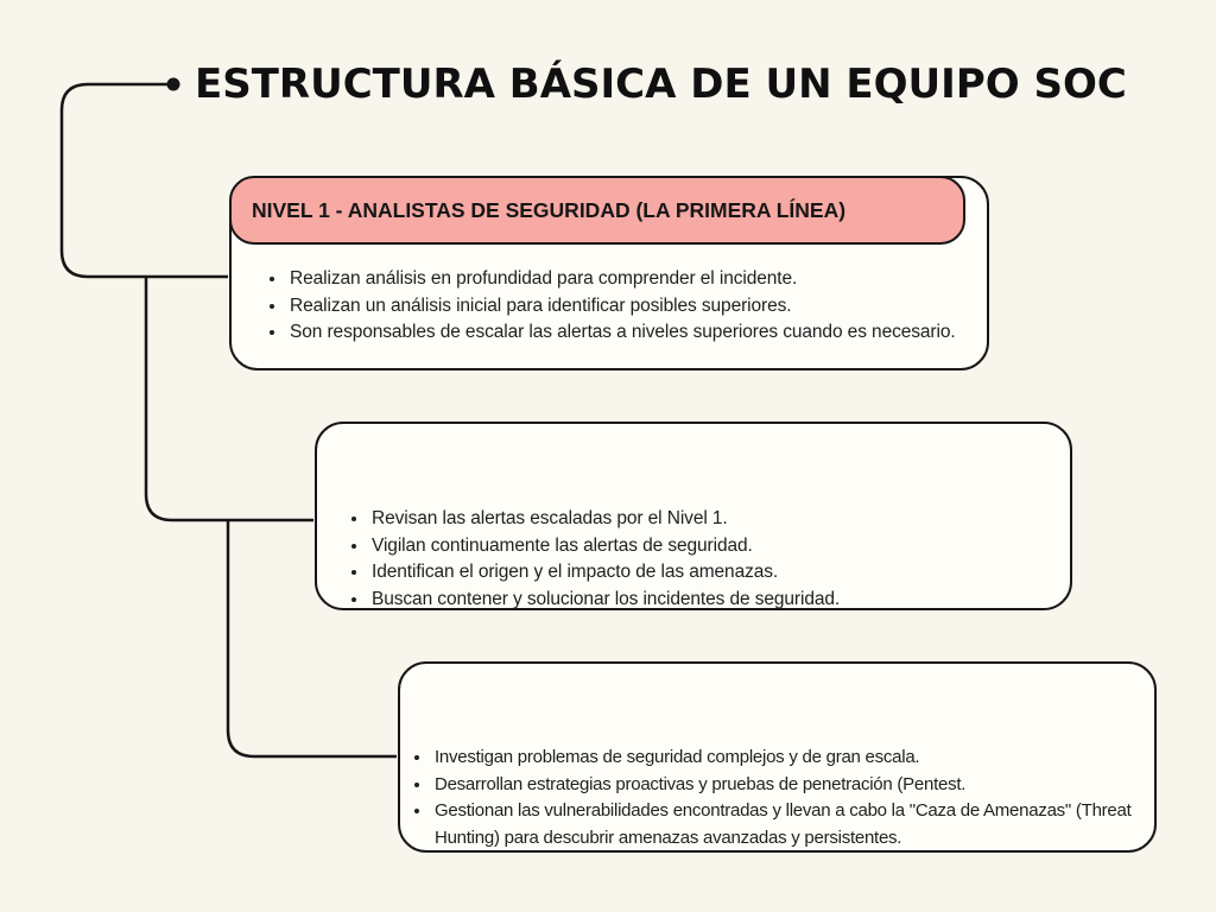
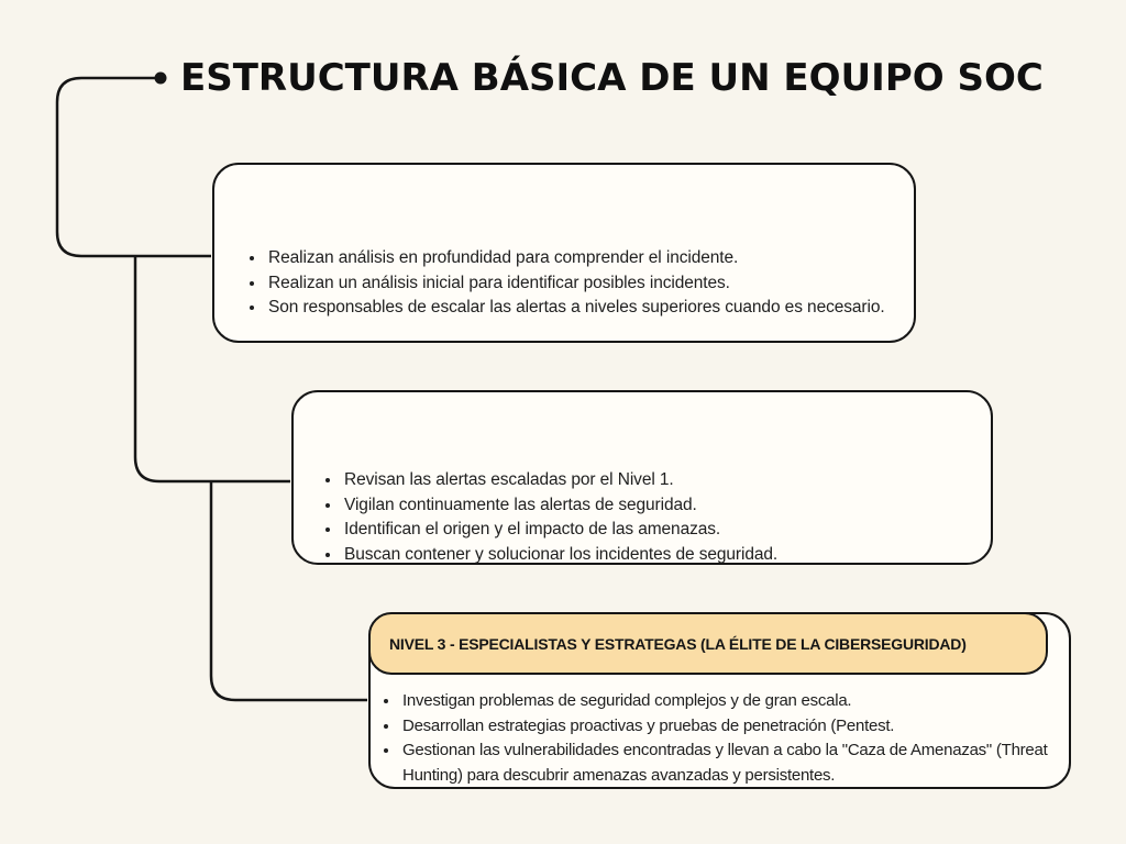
  ESTRUCTURA BÁSICA DE UN EQUIPO SOC
- NIVEL 1 - ANALISTAS DE SEGURIDAD (LA PRIMERA LÍNEA)
  Realizan análisis en profundidad para comprender el incidente.
- Realizan un análisis inicial para identificar posibles superiores.
+ Realizan un análisis inicial para identificar posibles incidentes.
  Son responsables de escalar las alertas a niveles superiores cuando es necesario.
  Revisan las alertas escaladas por el Nivel 1.
  Vigilan continuamente las alertas de seguridad.
  Identifican el origen y el impacto de las amenazas.
  Buscan contener y solucionar los incidentes de seguridad.
+ NIVEL 3 - ESPECIALISTAS Y ESTRATEGAS (LA ÉLITE DE LA CIBERSEGURIDAD)
  Investigan problemas de seguridad complejos y de gran escala.
  Desarrollan estrategias proactivas y pruebas de penetración (Pentest.
  Gestionan las vulnerabilidades encontradas y llevan a cabo la "Caza de Amenazas" (Threat Hunting) para descubrir amenazas avanzadas y persistentes.
